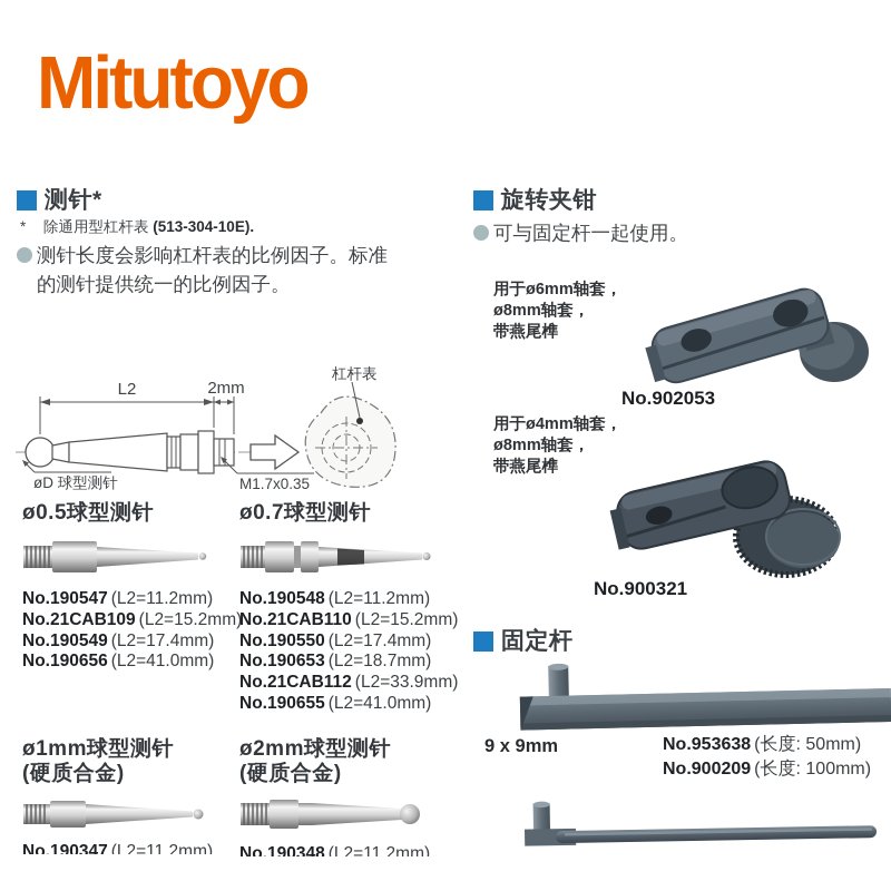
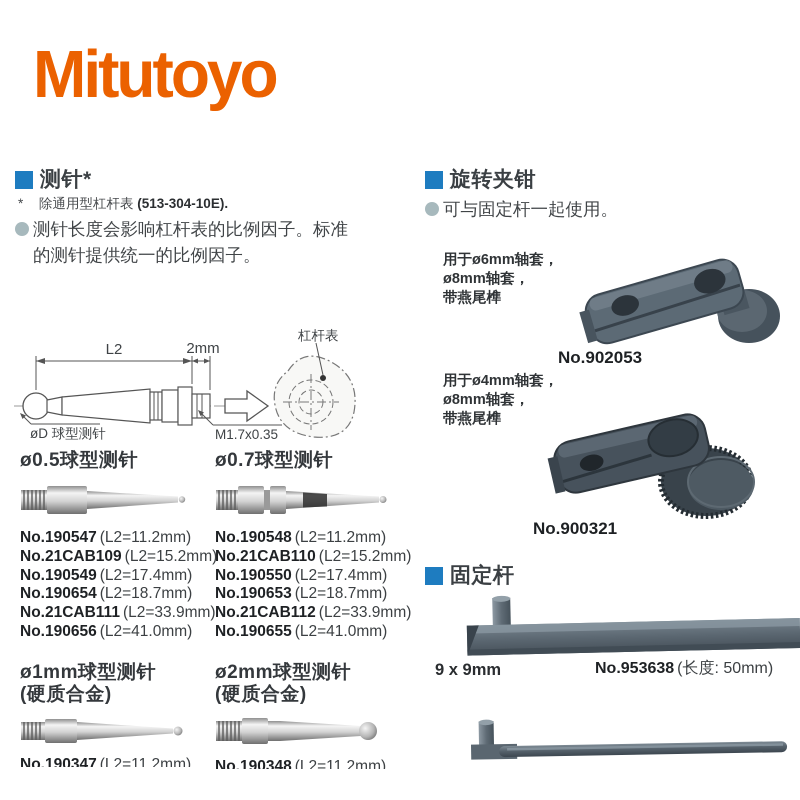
  Mitutoyo
  测针*
  *
  除通用型杠杆表 (513-304-10E).
  测针长度会影响杠杆表的比例因子。标准
  的测针提供统一的比例因子。
  L2
  2mm
  øD 球型测针
  M1.7x0.35
  杠杆表
  ø0.5球型测针
  No.190547 (L2=11.2mm)
  No.21CAB109 (L2=15.2mm)
  No.190549 (L2=17.4mm)
+ No.190654 (L2=18.7mm)
+ No.21CAB111 (L2=33.9mm)
  No.190656 (L2=41.0mm)
  ø0.7球型测针
  No.190548 (L2=11.2mm)
  No.21CAB110 (L2=15.2mm)
  No.190550 (L2=17.4mm)
  No.190653 (L2=18.7mm)
  No.21CAB112 (L2=33.9mm)
  No.190655 (L2=41.0mm)
  ø1mm球型测针
  (硬质合金)
  No.190347 (L2=11.2mm)
  ø2mm球型测针
  (硬质合金)
  No.190348 (L2=11.2mm)
  旋转夹钳
  可与固定杆一起使用。
  用于ø6mm轴套，
  ø8mm轴套，
  带燕尾榫
  No.902053
  用于ø4mm轴套，
  ø8mm轴套，
  带燕尾榫
  No.900321
  固定杆
  9 x 9mm
  No.953638 (长度: 50mm)
- No.900209 (长度: 100mm)
